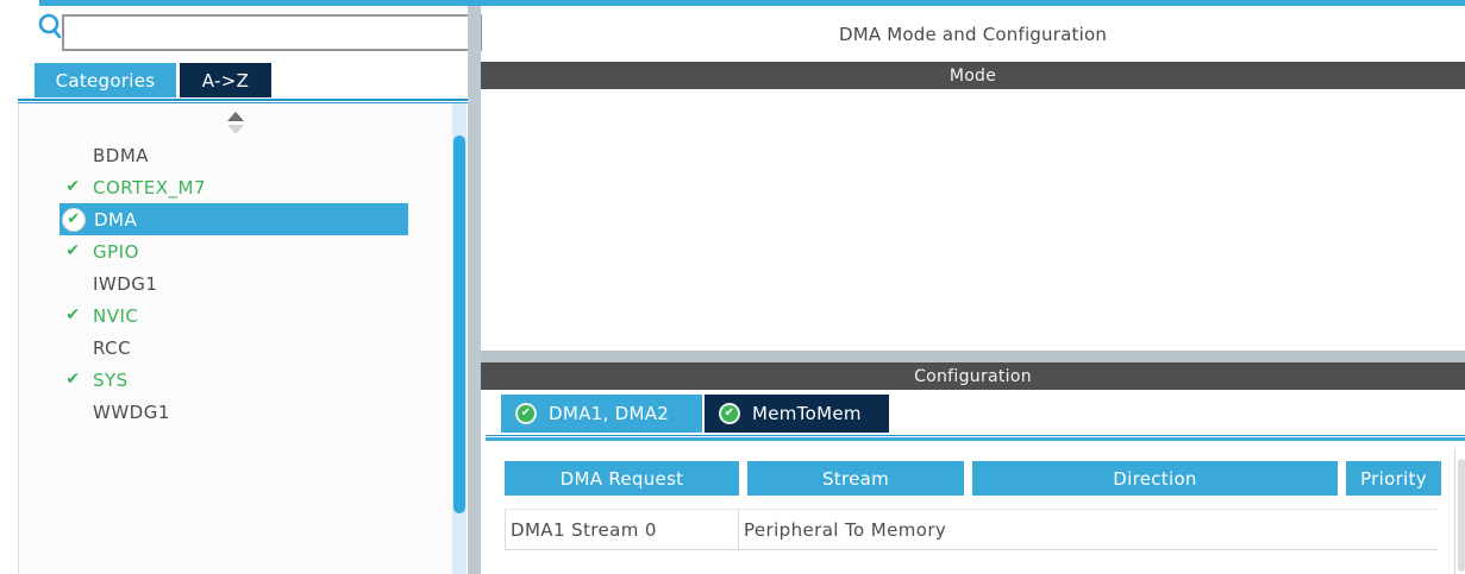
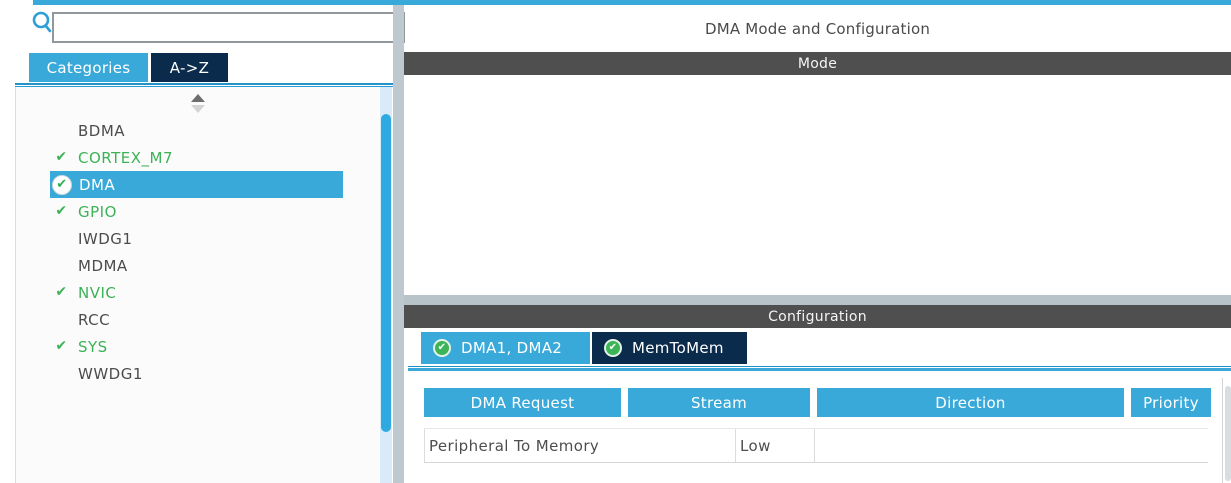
  Categories
  A->Z
  BDMA
  ✔
  CORTEX_M7
  ✔
  DMA
  ✔
  GPIO
  IWDG1
+ MDMA
  ✔
  NVIC
  RCC
  ✔
  SYS
  WWDG1
  DMA Mode and Configuration
  Mode
  Configuration
  ✔
  DMA1, DMA2
  ✔
  MemToMem
  DMA Request
  Stream
  Direction
  Priority
- DMA1 Stream 0
  Peripheral To Memory
+ Low
